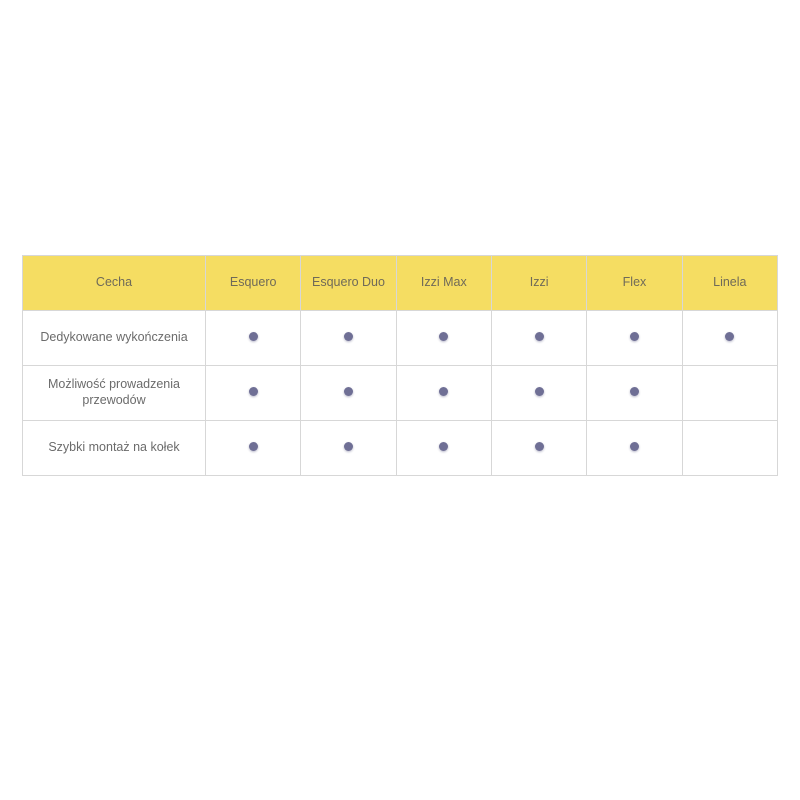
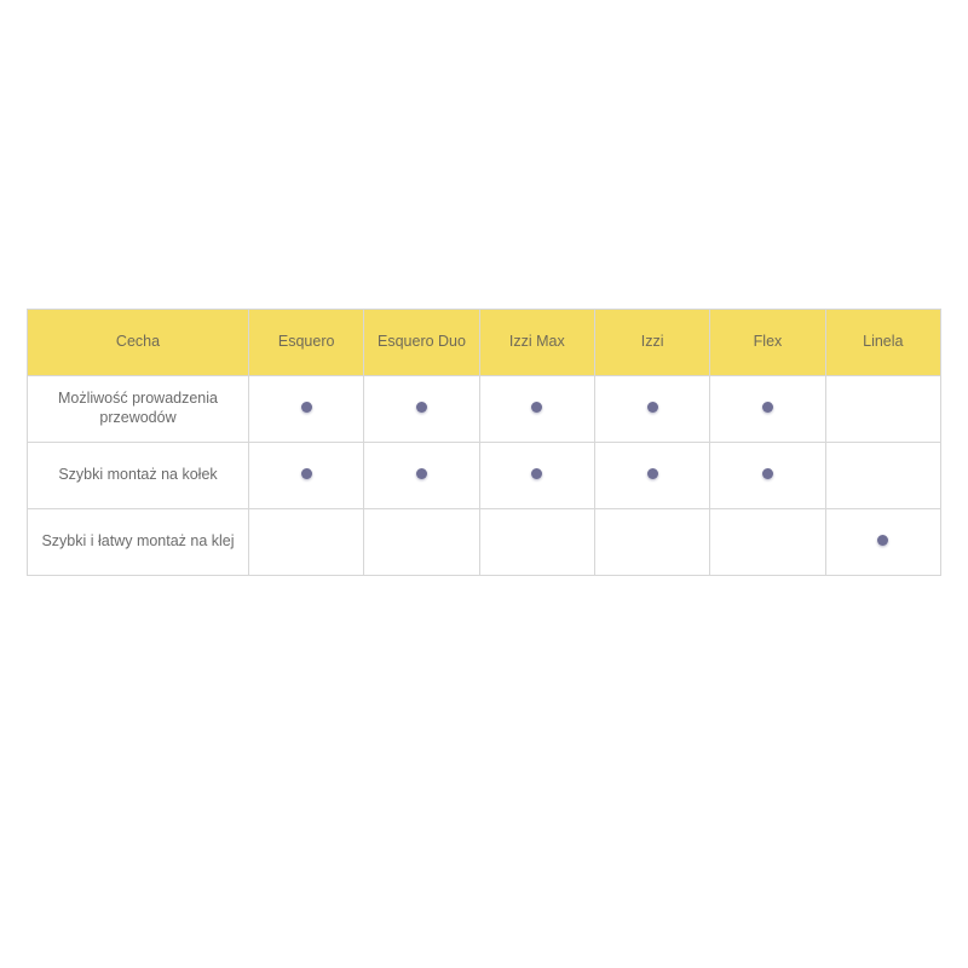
  Cecha	Esquero	Esquero Duo	Izzi Max	Izzi	Flex	Linela
- Dedykowane wykończenia
  Możliwość prowadzenia przewodów
  Szybki montaż na kołek
+ Szybki i łatwy montaż na klej
